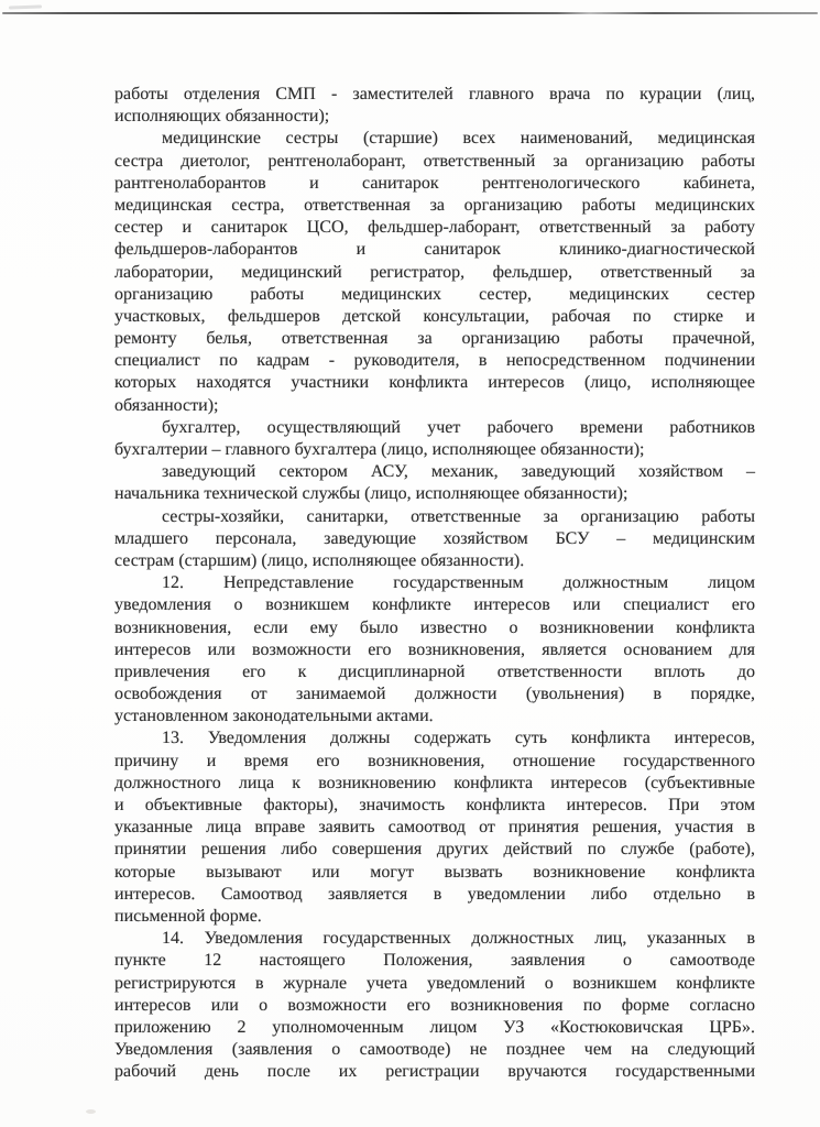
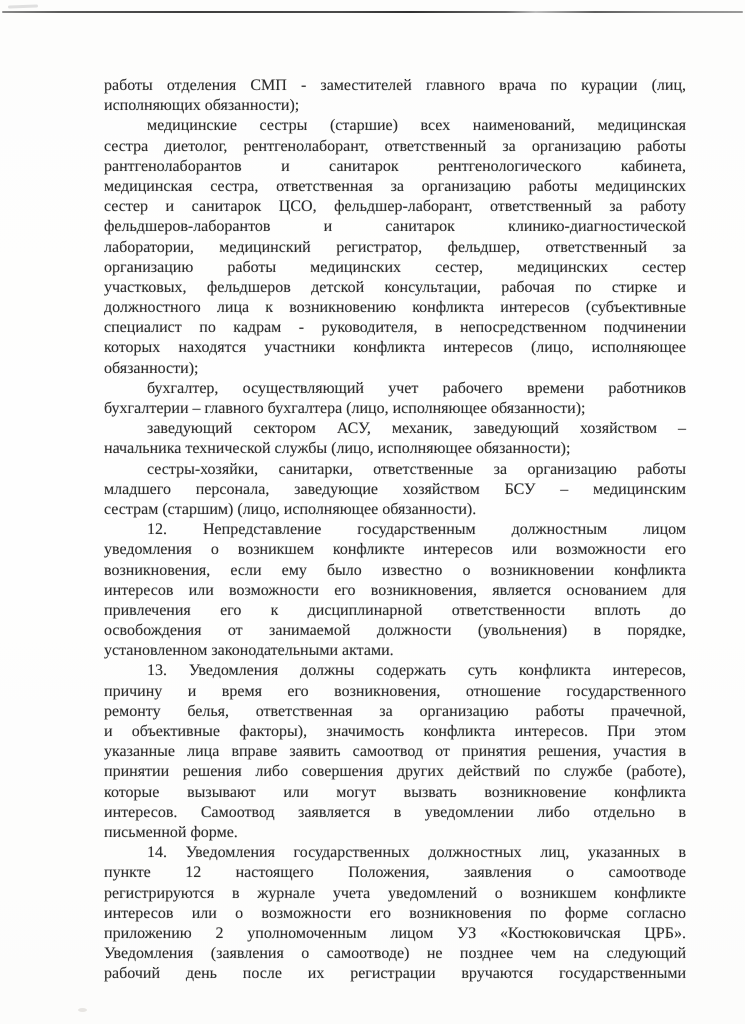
  работы отделения СМП - заместителей главного врача по курации (лиц,
  исполняющих обязанности);
  медицинские сестры (старшие) всех наименований, медицинская
  сестра диетолог, рентгенолаборант, ответственный за организацию работы
  рантгенолаборантов и санитарок рентгенологического кабинета,
  медицинская сестра, ответственная за организацию работы медицинских
  сестер и санитарок ЦСО, фельдшер-лаборант, ответственный за работу
  фельдшеров-лаборантов и санитарок клинико-диагностической
  лаборатории, медицинский регистратор, фельдшер, ответственный за
  организацию работы медицинских сестер, медицинских сестер
  участковых, фельдшеров детской консультации, рабочая по стирке и
- ремонту белья, ответственная за организацию работы прачечной,
+ должностного лица к возникновению конфликта интересов (субъективные
  специалист по кадрам - руководителя, в непосредственном подчинении
  которых находятся участники конфликта интересов (лицо, исполняющее
  обязанности);
  бухгалтер, осуществляющий учет рабочего времени работников
  бухгалтерии – главного бухгалтера (лицо, исполняющее обязанности);
  заведующий сектором АСУ, механик, заведующий хозяйством –
  начальника технической службы (лицо, исполняющее обязанности);
  сестры-хозяйки, санитарки, ответственные за организацию работы
  младшего персонала, заведующие хозяйством БСУ – медицинским
  сестрам (старшим) (лицо, исполняющее обязанности).
  12. Непредставление государственным должностным лицом
- уведомления о возникшем конфликте интересов или специалист его
+ уведомления о возникшем конфликте интересов или возможности его
  возникновения, если ему было известно о возникновении конфликта
  интересов или возможности его возникновения, является основанием для
  привлечения его к дисциплинарной ответственности вплоть до
  освобождения от занимаемой должности (увольнения) в порядке,
  установленном законодательными актами.
  13. Уведомления должны содержать суть конфликта интересов,
  причину и время его возникновения, отношение государственного
- должностного лица к возникновению конфликта интересов (субъективные
+ ремонту белья, ответственная за организацию работы прачечной,
  и объективные факторы), значимость конфликта интересов. При этом
  указанные лица вправе заявить самоотвод от принятия решения, участия в
  принятии решения либо совершения других действий по службе (работе),
  которые вызывают или могут вызвать возникновение конфликта
  интересов. Самоотвод заявляется в уведомлении либо отдельно в
  письменной форме.
  14. Уведомления государственных должностных лиц, указанных в
  пункте 12 настоящего Положения, заявления о самоотводе
  регистрируются в журнале учета уведомлений о возникшем конфликте
  интересов или о возможности его возникновения по форме согласно
  приложению 2 уполномоченным лицом УЗ «Костюковичская ЦРБ».
  Уведомления (заявления о самоотводе) не позднее чем на следующий
  рабочий день после их регистрации вручаются государственными
